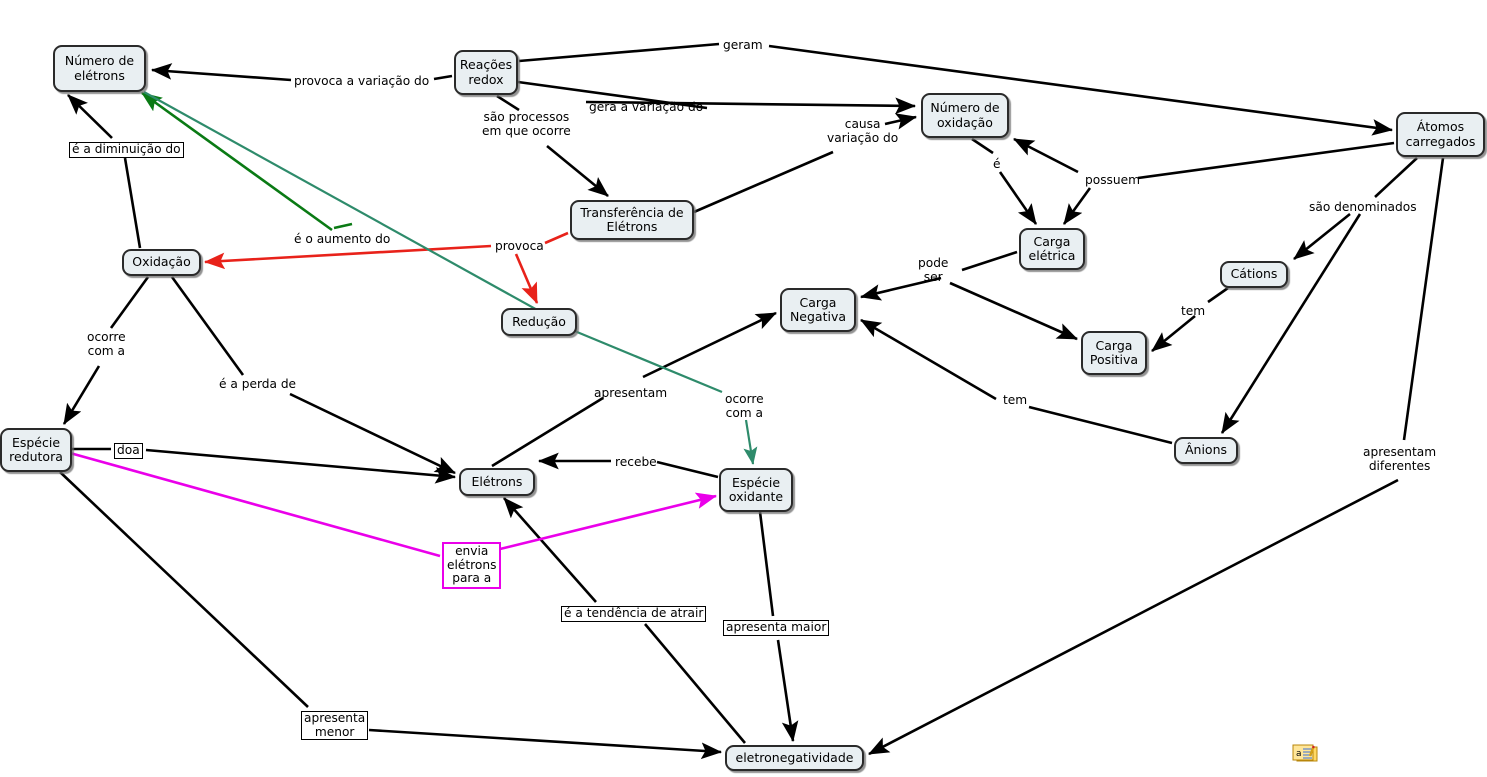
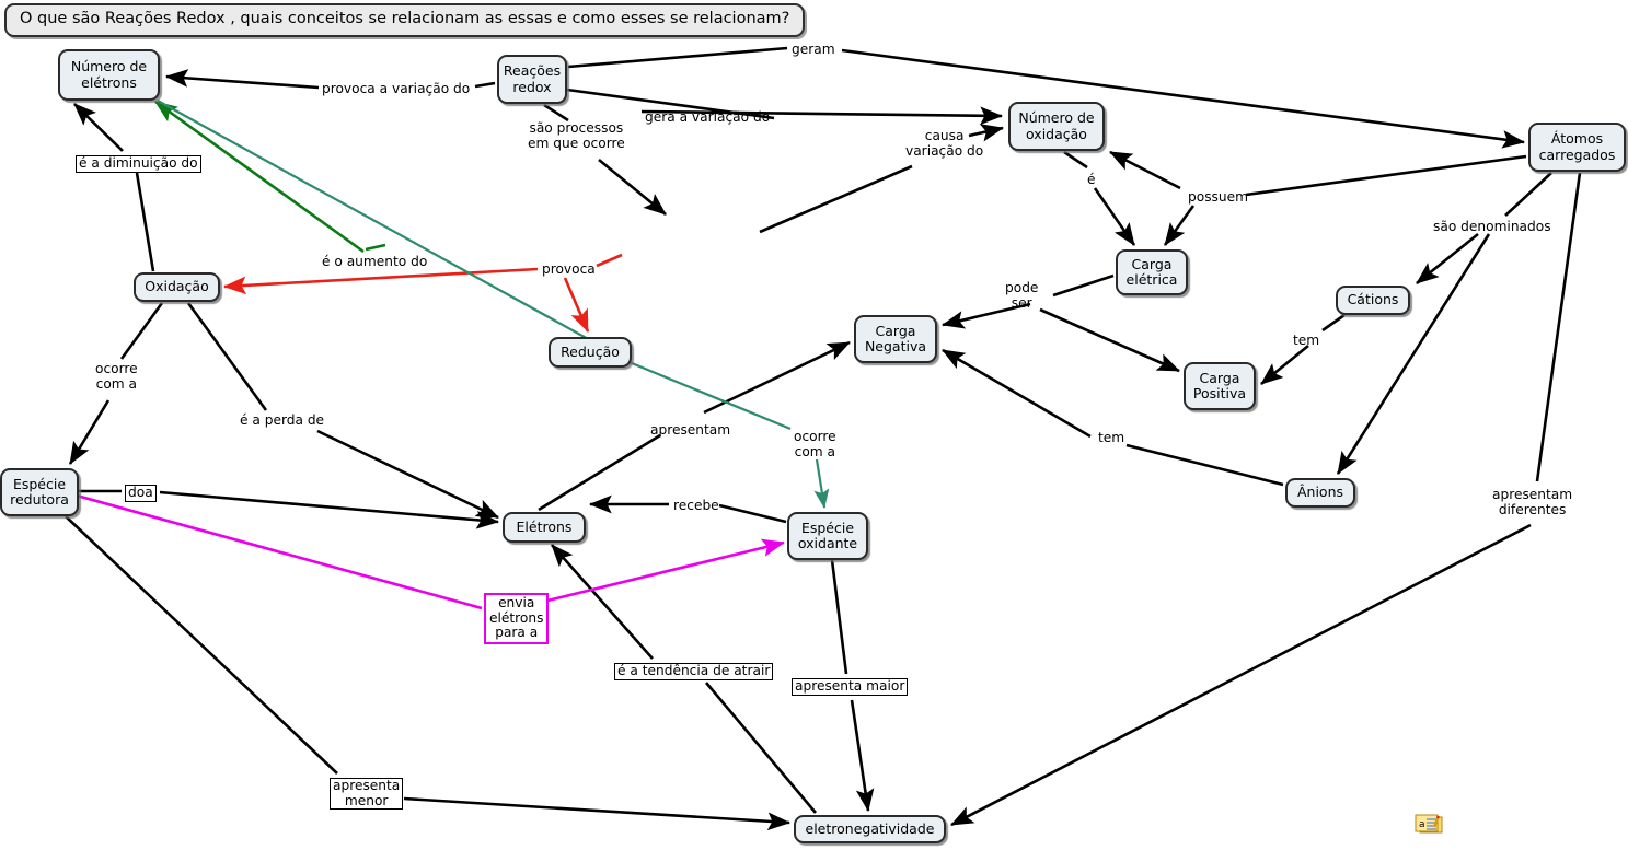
+ O que são Reações Redox , quais conceitos se relacionam as essas e como esses se relacionam?
  Número de elétrons
  Reações redox
  Número de oxidação
  Átomos carregados
- Transferência de Elétrons
  Carga elétrica
  Oxidação
  Cátions
  Carga Negativa
  Redução
  Carga Positiva
  Espécie redutora
  Ânions
  Elétrons
  Espécie oxidante
  eletronegatividade
  geram
  provoca a variação do
  gera a variação do
  são processos
  em que ocorre
  causa
  variação do
  é a diminuição do
  é
  possuem
  são denominados
  é o aumento do
  provoca
  pode
  ser
  tem
  ocorre
  com a
  é a perda de
  apresentam
  ocorre
  com a
  tem
  apresentam
  diferentes
  doa
  recebe
  envia
  elétrons
  para a
  é a tendência de atrair
  apresenta maior
  apresenta
  menor
  a
